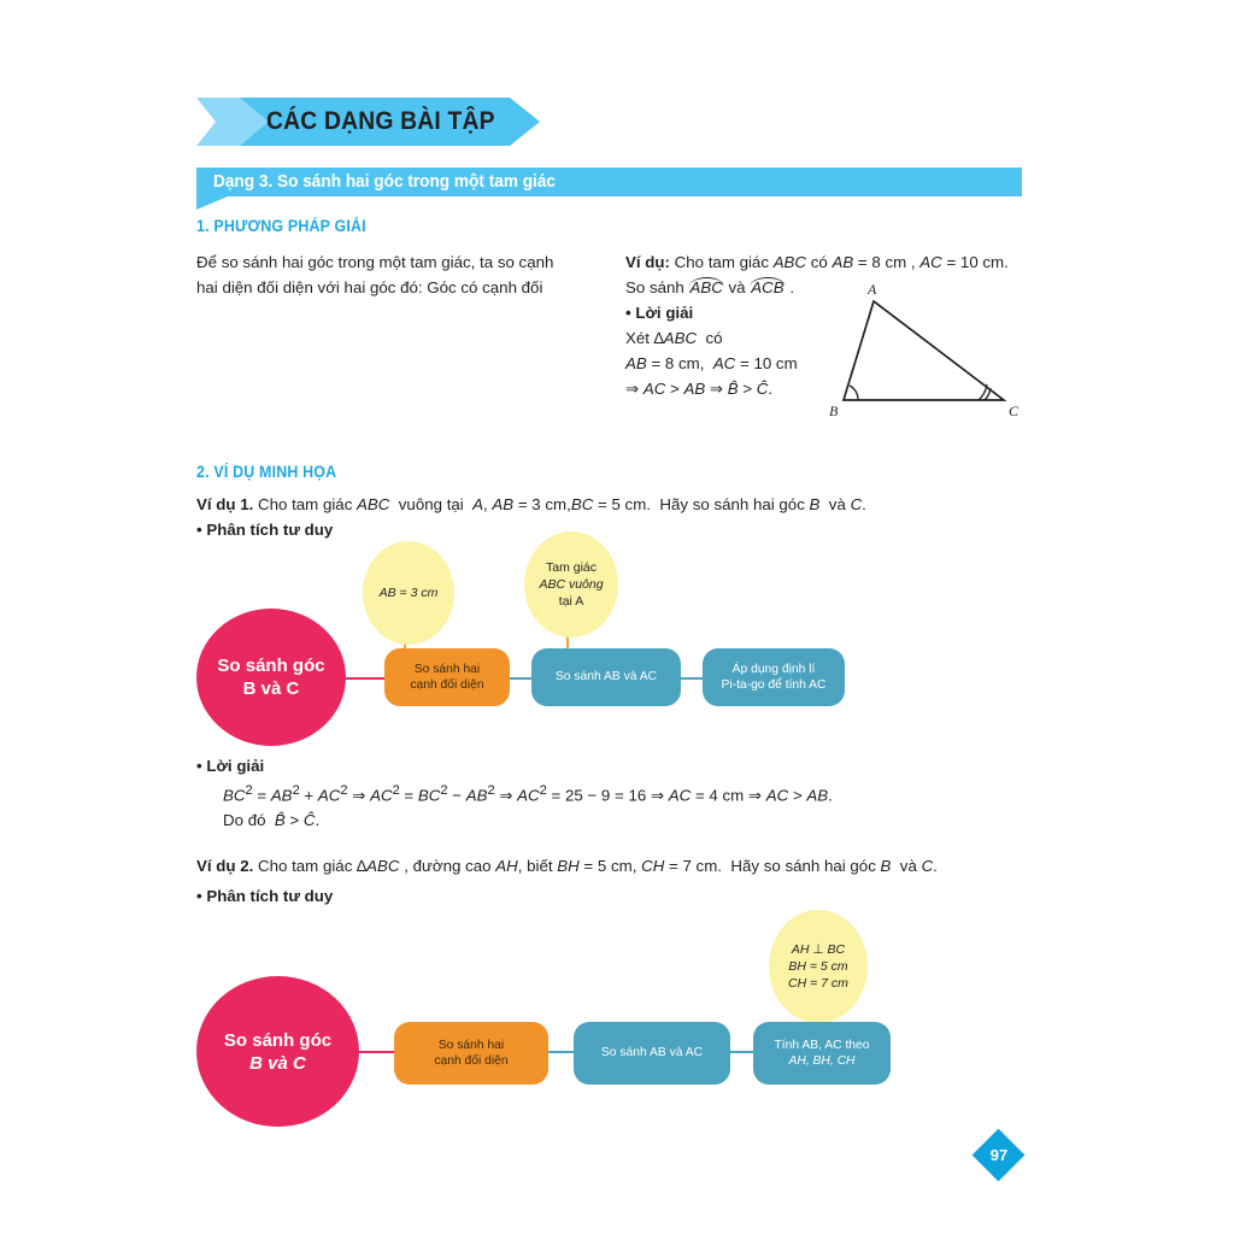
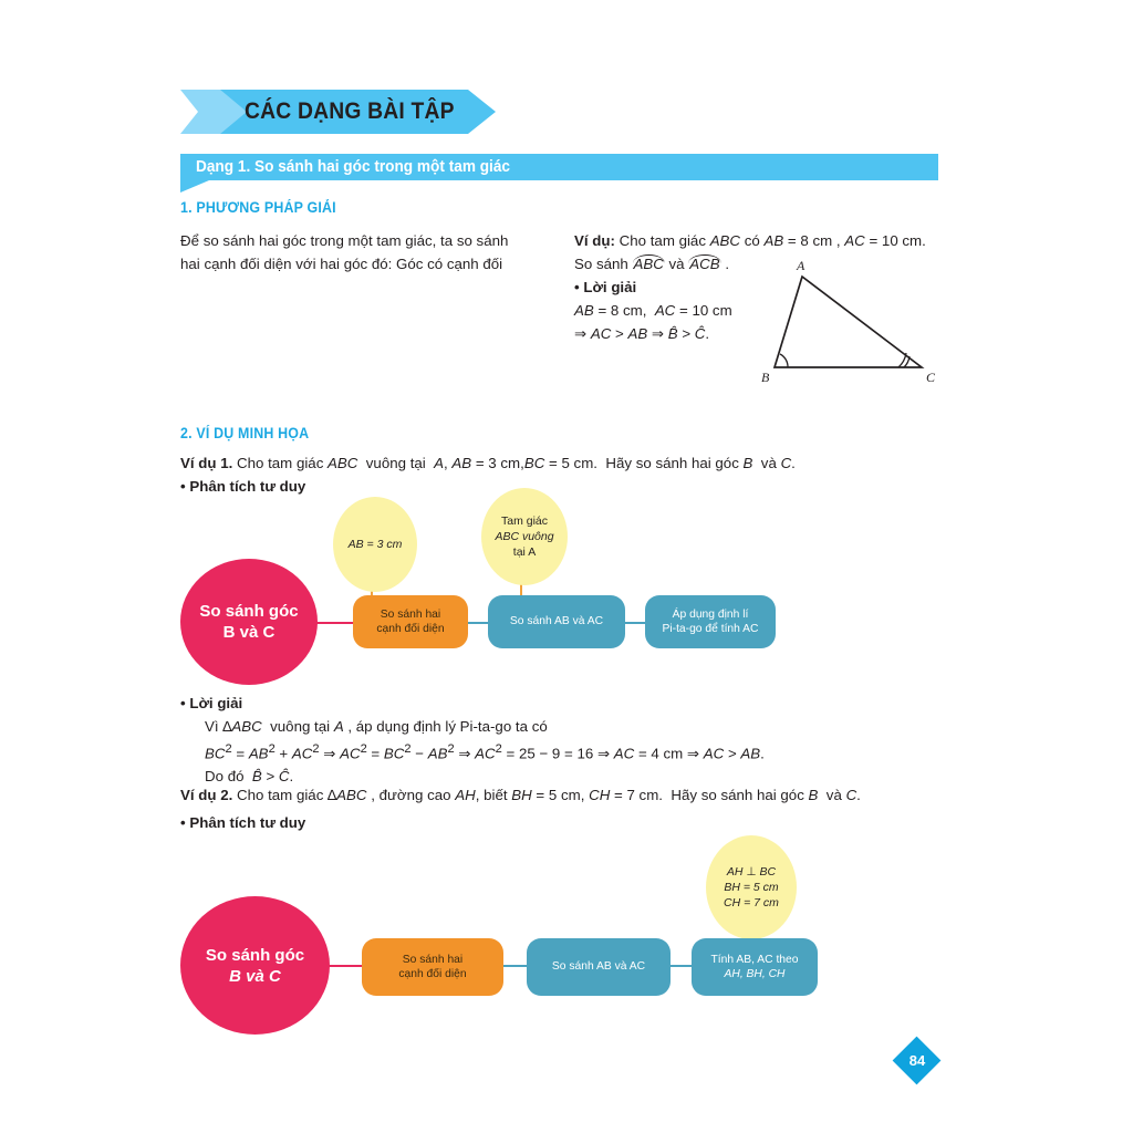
  CÁC DẠNG BÀI TẬP
- Dạng 3. So sánh hai góc trong một tam giác
+ Dạng 1. So sánh hai góc trong một tam giác
  1. PHƯƠNG PHÁP GIẢI
- Để so sánh hai góc trong một tam giác, ta so cạnh
+ Để so sánh hai góc trong một tam giác, ta so sánh
- hai diện đối diện với hai góc đó: Góc có cạnh đối
+ hai cạnh đối diện với hai góc đó: Góc có cạnh đối
  Ví dụ: Cho tam giác ABC có AB = 8 cm , AC = 10 cm.
  So sánh ABC và ACB .
  • Lời giải
- Xét ∆ABC có
  AB = 8 cm, AC = 10 cm
  ⇒ AC > AB ⇒ B̂ > Ĉ.
  A
  B
  C
  2. VÍ DỤ MINH HỌA
  Ví dụ 1. Cho tam giác ABC vuông tại A, AB = 3 cm,BC = 5 cm. Hãy so sánh hai góc B và C.
  • Phân tích tư duy
  So sánh góc
  B và C
  AB = 3 cm
  Tam giác
  ABC vuông
  tại A
  So sánh hai
  cạnh đối diện
  So sánh AB và AC
  Áp dụng định lí
  Pi-ta-go để tính AC
  • Lời giải
+ Vì ∆ABC vuông tại A , áp dụng định lý Pi-ta-go ta có
  BC2 = AB2 + AC2 ⇒ AC2 = BC2 − AB2 ⇒ AC2 = 25 − 9 = 16 ⇒ AC = 4 cm ⇒ AC > AB.
  Do đó B̂ > Ĉ.
  Ví dụ 2. Cho tam giác ∆ABC , đường cao AH, biết BH = 5 cm, CH = 7 cm. Hãy so sánh hai góc B và C.
  • Phân tích tư duy
  So sánh góc
  B và C
  AH ⊥ BC
  BH = 5 cm
  CH = 7 cm
  So sánh hai
  cạnh đối diện
  So sánh AB và AC
  Tính AB, AC theo
  AH, BH, CH
- 97
+ 84
